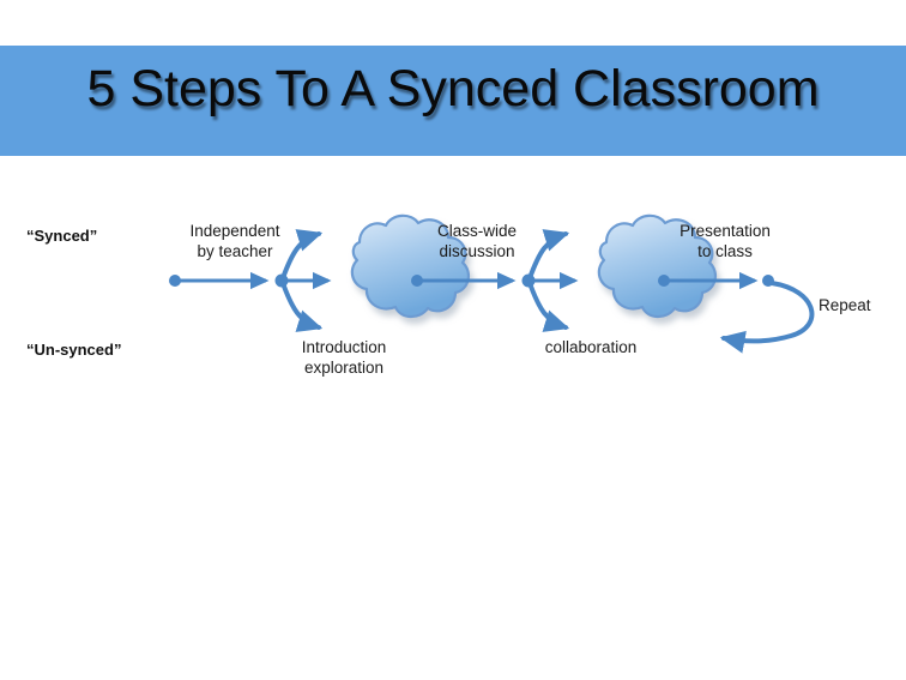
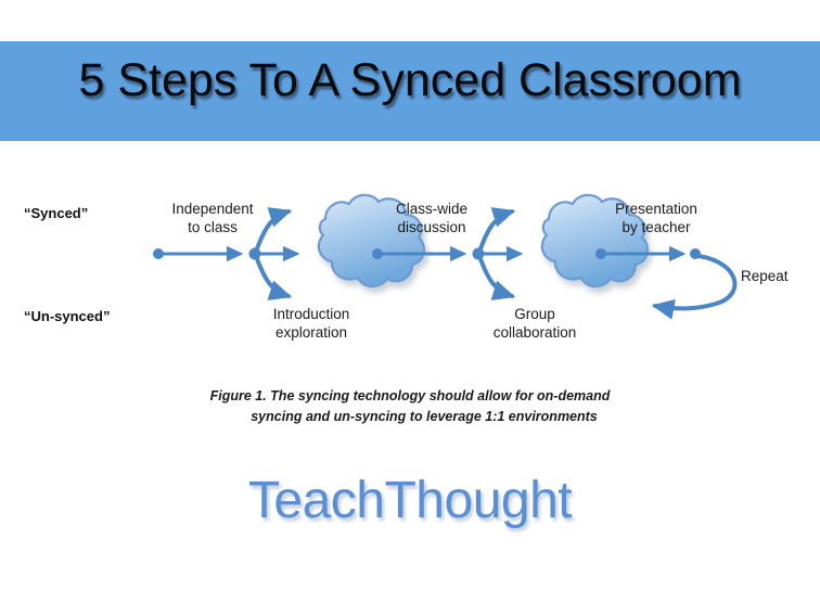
  5 Steps To A Synced Classroom
  “Synced”
  “Un-synced”
  Independent
- by teacher
+ to class
  Introduction
  exploration
  Class-wide
  discussion
+ Group
  collaboration
  Presentation
- to class
+ by teacher
  Repeat
+ Figure 1. The syncing technology should allow for on-demand
+ syncing and un-syncing to leverage 1:1 environments
+ TeachThought
